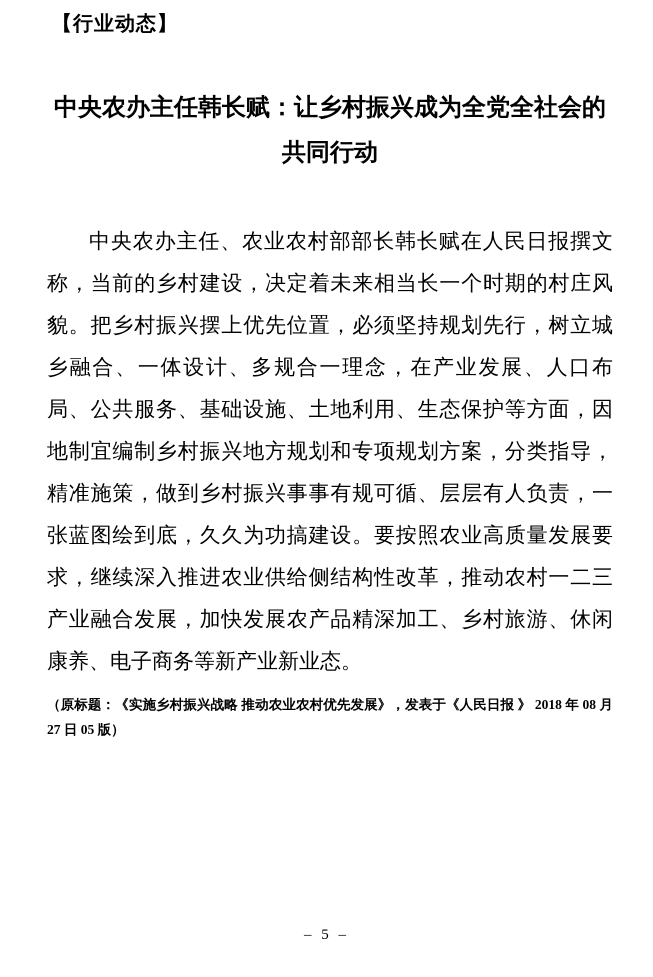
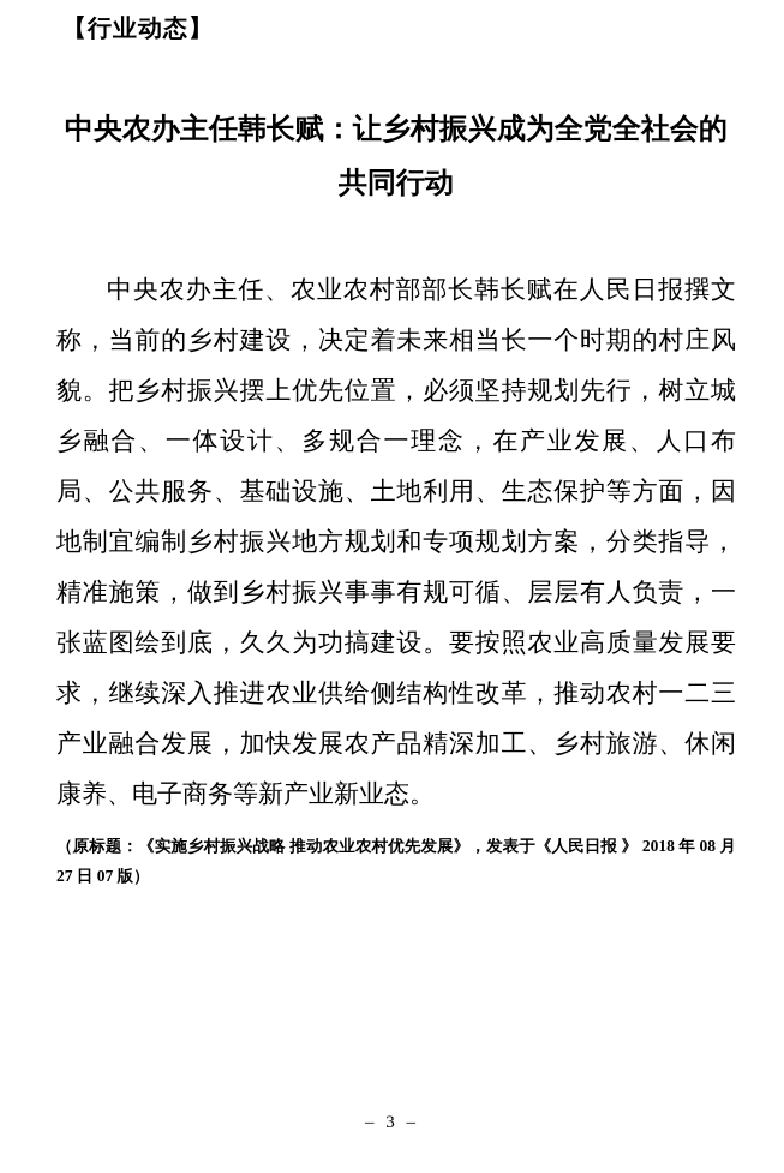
  【行业动态】
  中央农办主任韩长赋：让乡村振兴成为全党全社会的共同行动
  中央农办主任、农业农村部部长韩长赋在人民日报撰文称，当前的乡村建设，决定着未来相当长一个时期的村庄风貌。把乡村振兴摆上优先位置，必须坚持规划先行，树立城乡融合、一体设计、多规合一理念，在产业发展、人口布局、公共服务、基础设施、土地利用、生态保护等方面，因地制宜编制乡村振兴地方规划和专项规划方案，分类指导，精准施策，做到乡村振兴事事有规可循、层层有人负责，一张蓝图绘到底，久久为功搞建设。要按照农业高质量发展要求，继续深入推进农业供给侧结构性改革，推动农村一二三产业融合发展，加快发展农产品精深加工、乡村旅游、休闲康养、电子商务等新产业新业态。
- （原标题：《实施乡村振兴战略 推动农业农村优先发展》，发表于《人民日报 》 2018 年 08 月 27 日 05 版）
+ （原标题：《实施乡村振兴战略 推动农业农村优先发展》，发表于《人民日报 》 2018 年 08 月 27 日 07 版）
- – 5 –
+ – 3 –
